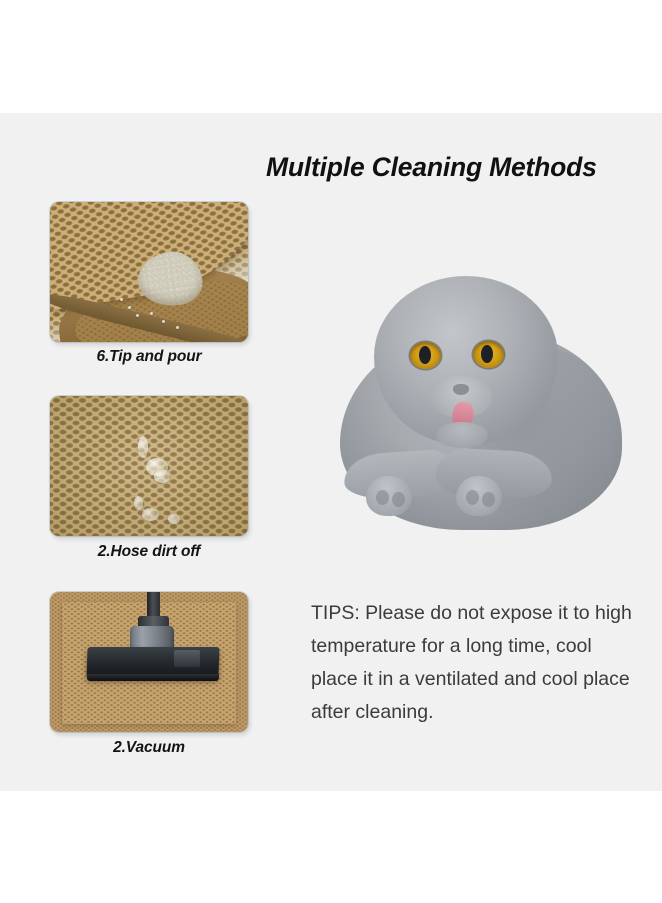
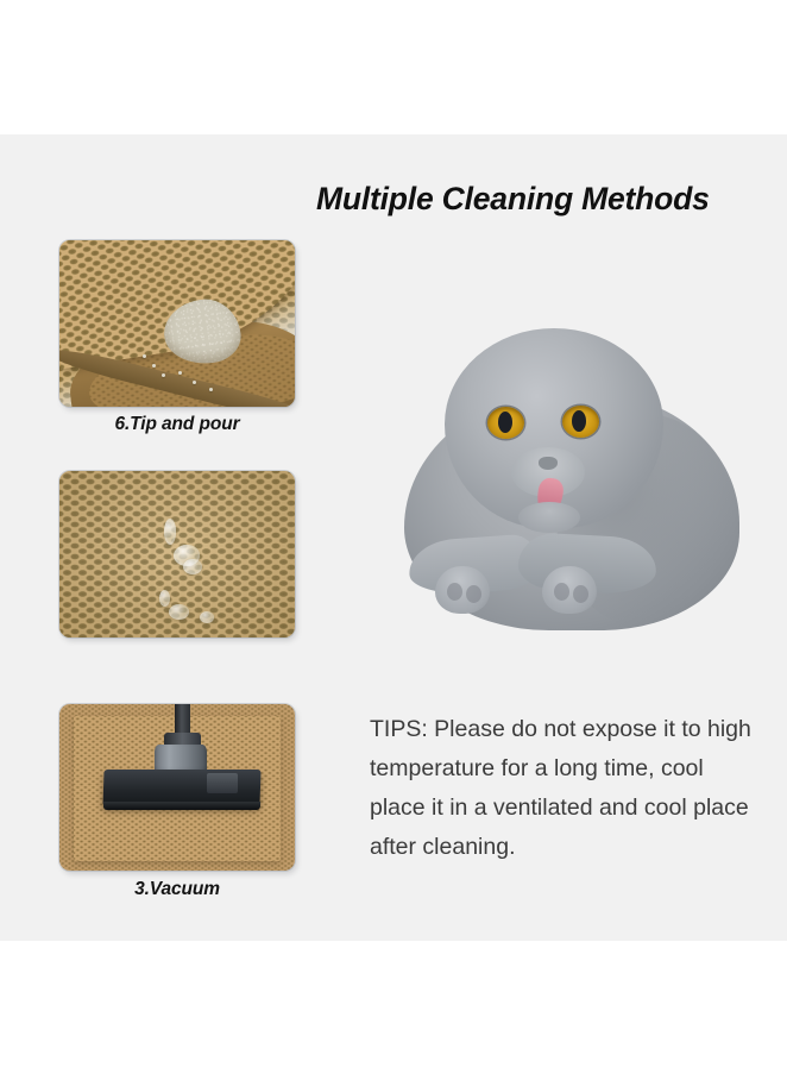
  Multiple Cleaning Methods
  6.Tip and pour
- 2.Hose dirt off
- 2.Vacuum
+ 3.Vacuum
  TIPS: Please do not expose it to high temperature for a long time, cool place it in a ventilated and cool place after cleaning.
